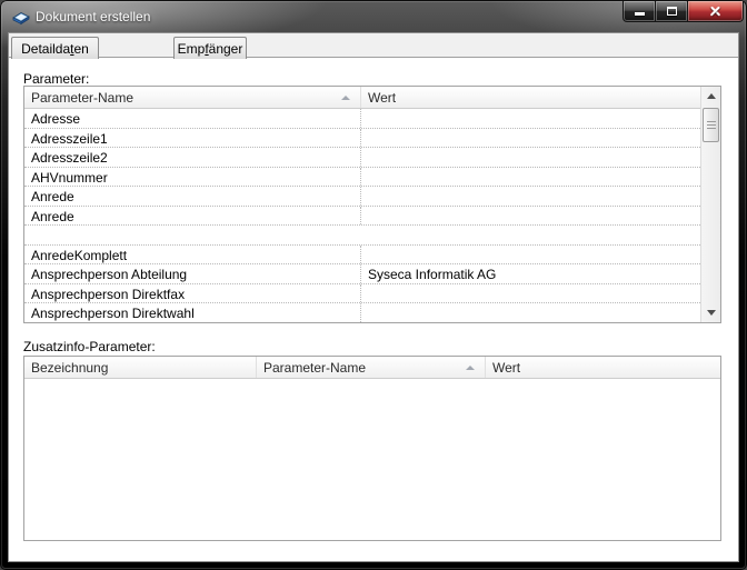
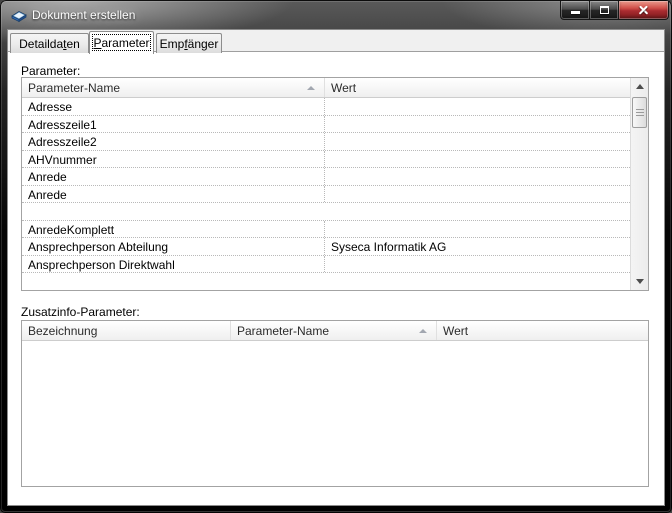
  Dokument erstellen
  Detaildaten
+ Parameter
  Empfänger
  Parameter:
  Parameter-Name
  Wert
  Adresse
  Adresszeile1
  Adresszeile2
  AHVnummer
  Anrede
  Anrede
  AnredeKomplett
  Ansprechperson Abteilung
  Syseca Informatik AG
- Ansprechperson Direktfax
  Ansprechperson Direktwahl
  Zusatzinfo-Parameter:
  Bezeichnung
  Parameter-Name
  Wert
